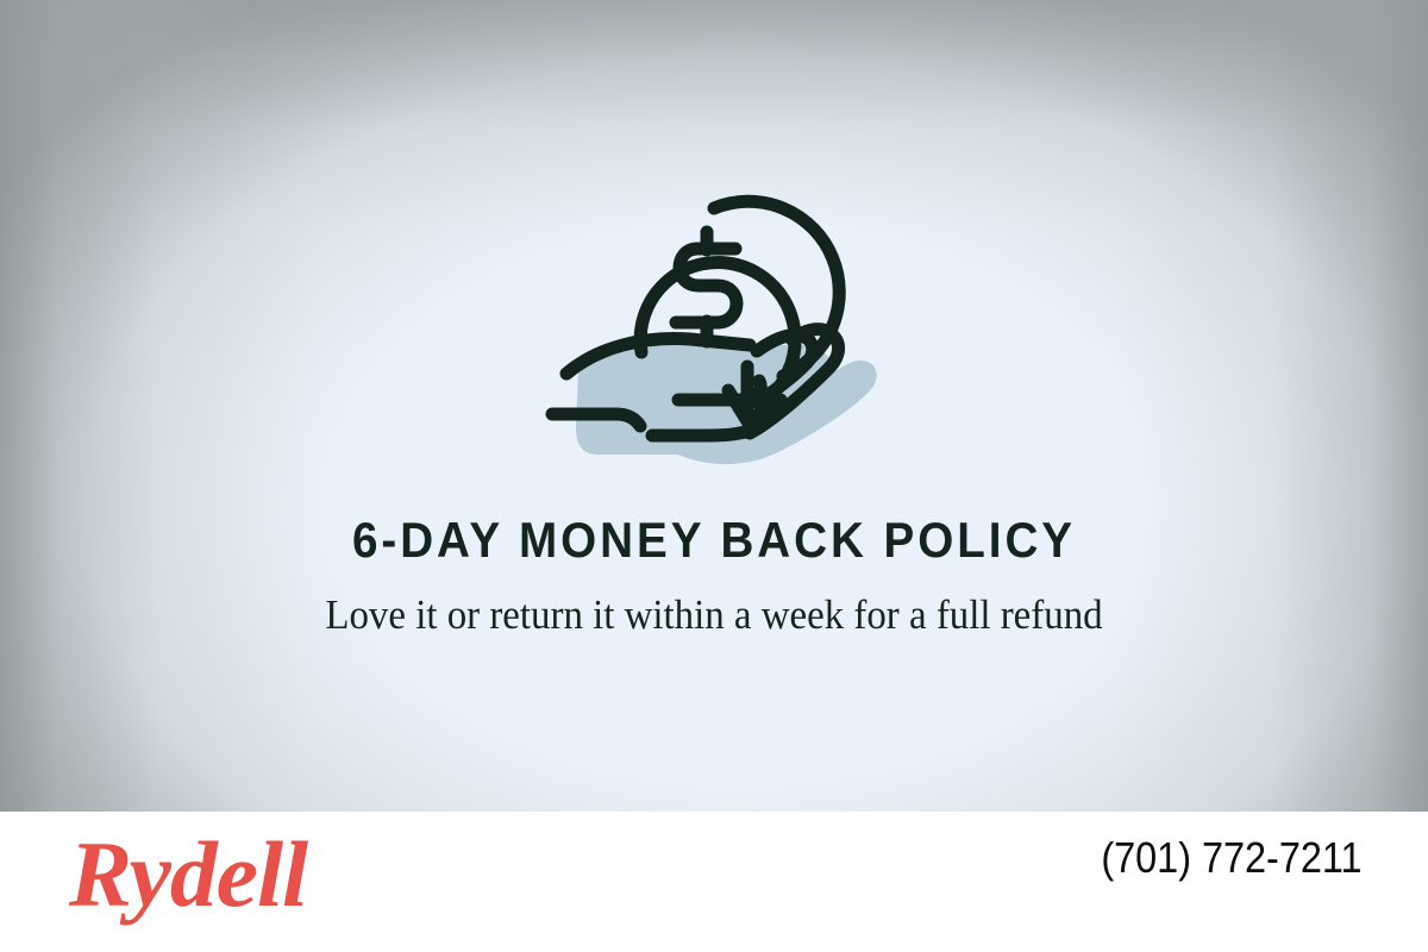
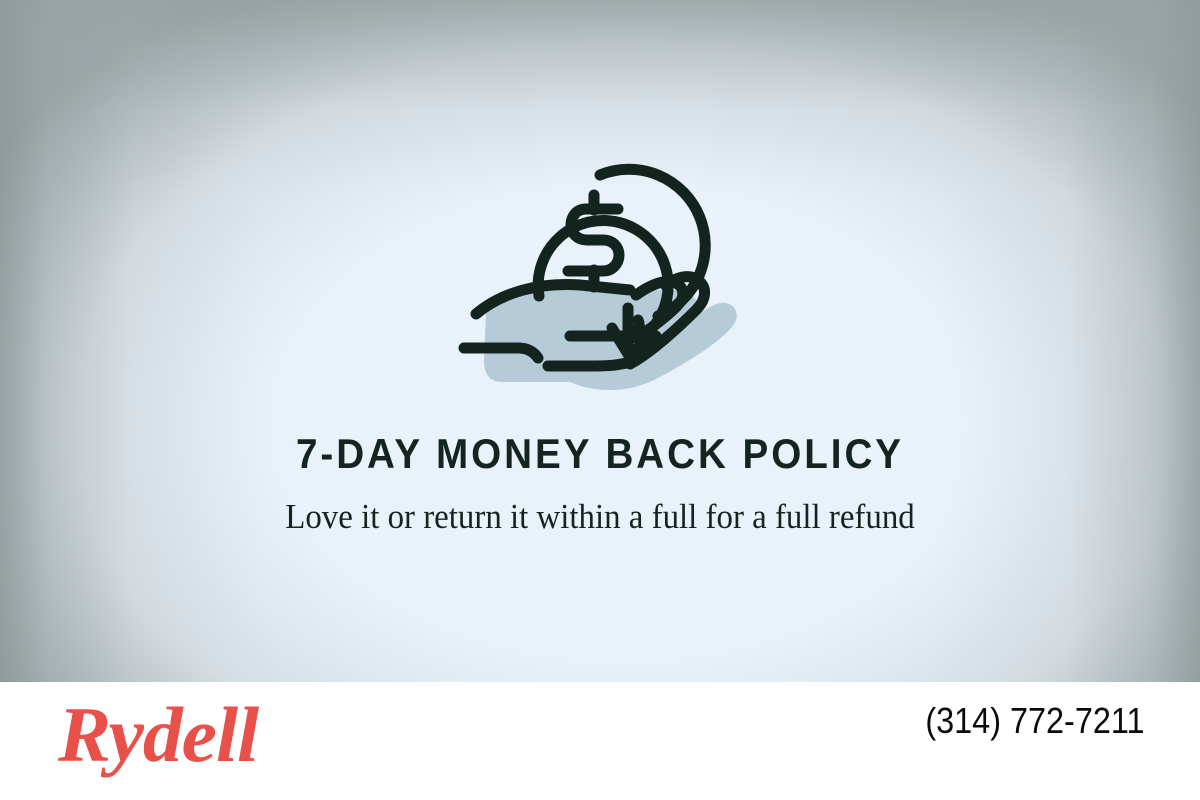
- 6-DAY MONEY BACK POLICY
+ 7-DAY MONEY BACK POLICY
- Love it or return it within a week for a full refund
+ Love it or return it within a full for a full refund
  Rydell
- (701) 772-7211
+ (314) 772-7211
